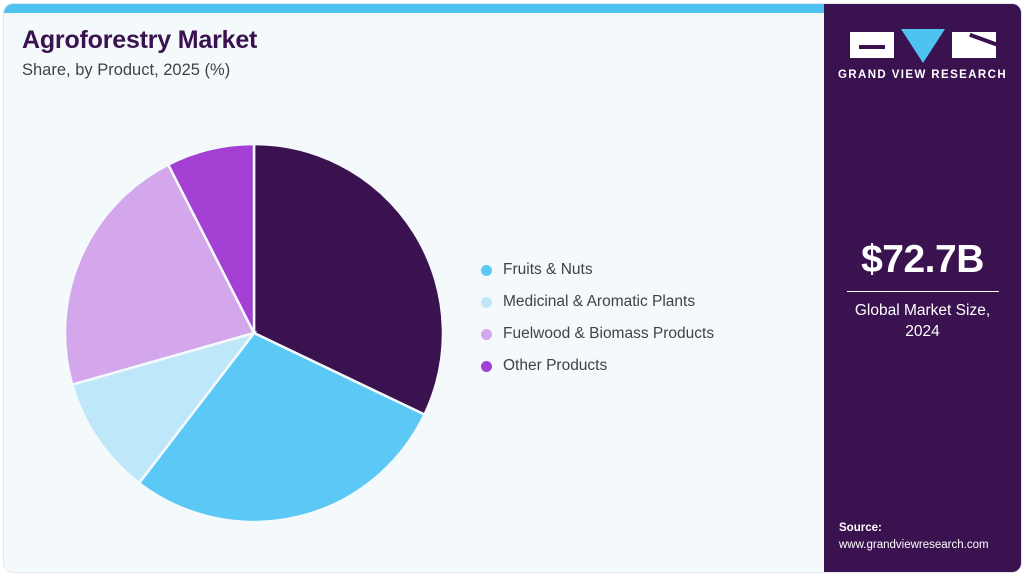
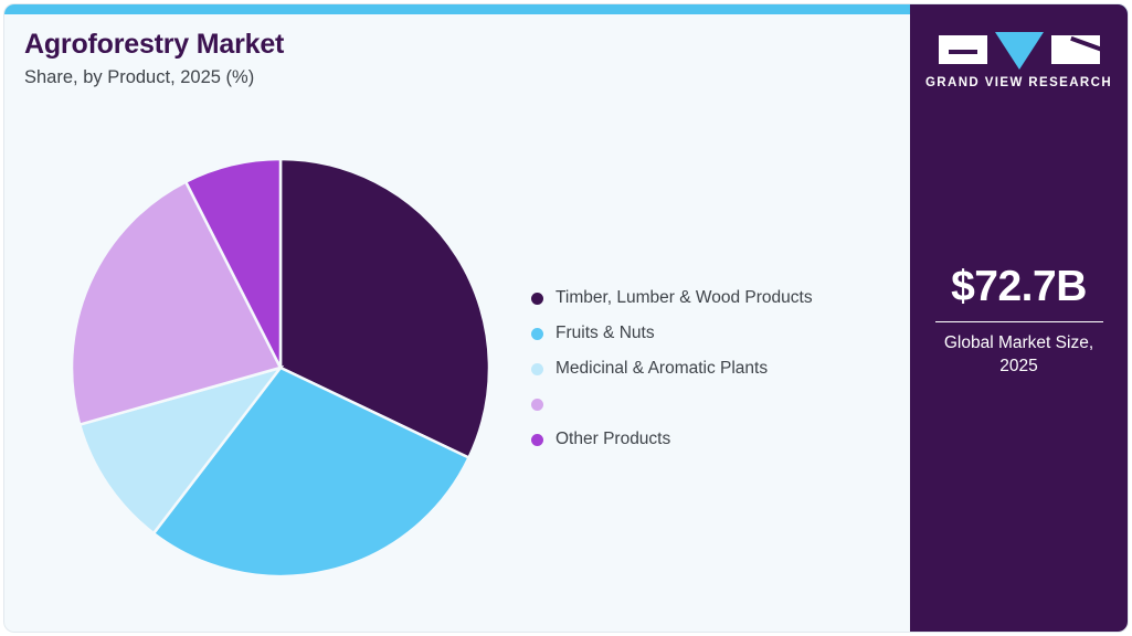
  Agroforestry Market
  Share, by Product, 2025 (%)
+ Timber, Lumber & Wood Products
  Fruits & Nuts
  Medicinal & Aromatic Plants
- Fuelwood & Biomass Products
  Other Products
  GRAND VIEW RESEARCH
  $72.7B
- Global Market Size, 2024
+ Global Market Size, 2025
- Source:
- www.grandviewresearch.com
